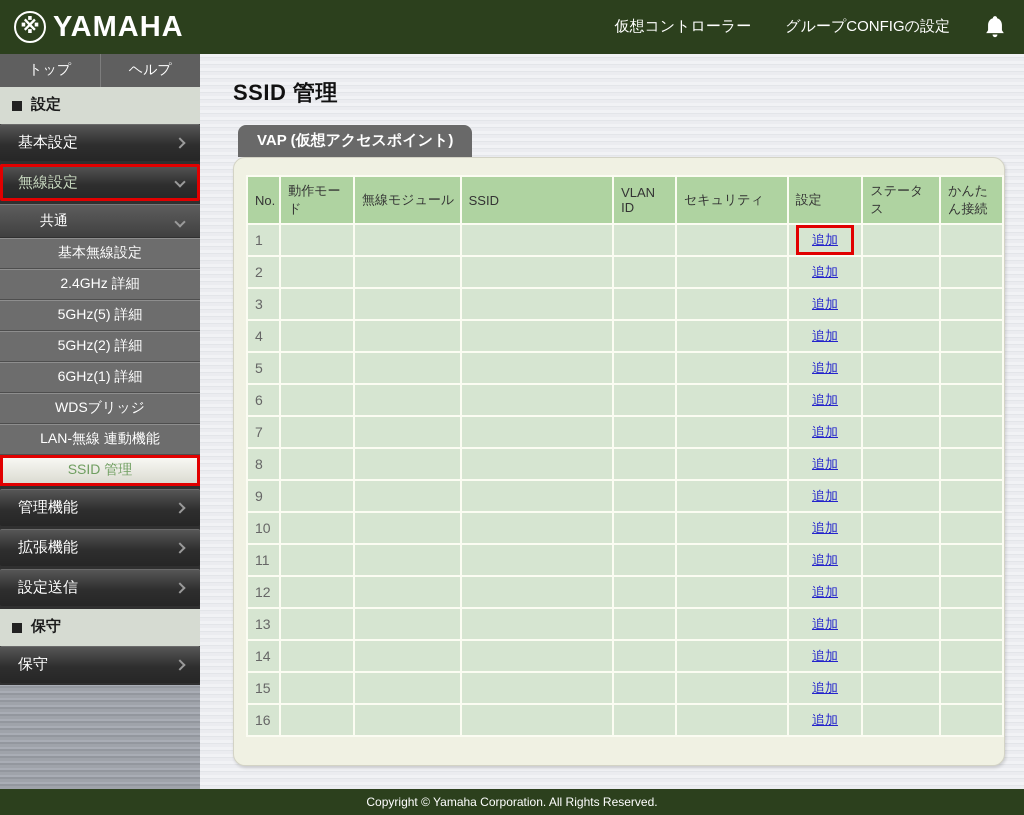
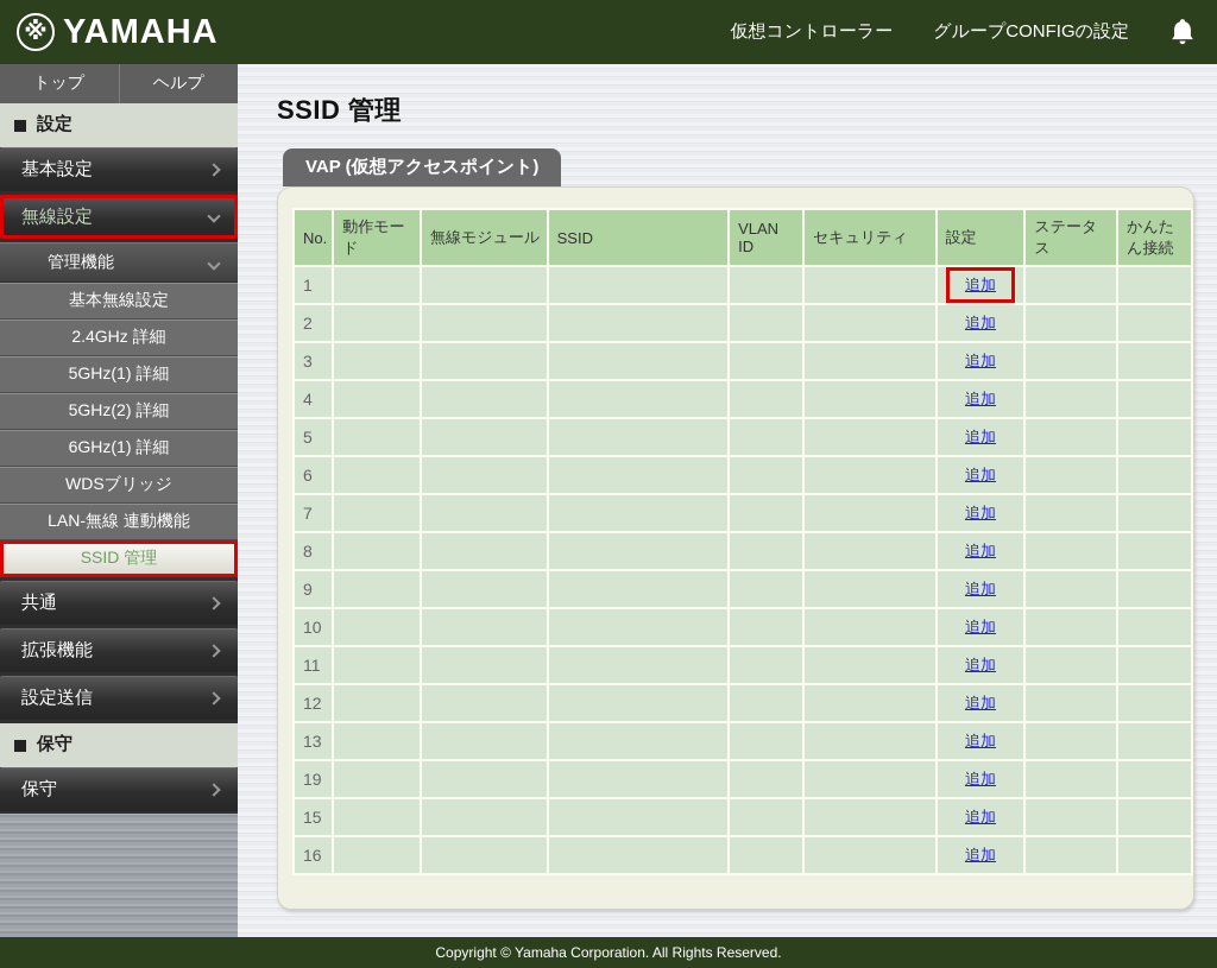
  ※
  YAMAHA
  仮想コントローラー
  グループCONFIGの設定
  トップ
  ヘルプ
  設定
  基本設定
  無線設定
- 共通
+ 管理機能
  基本無線設定
  2.4GHz 詳細
- 5GHz(5) 詳細
+ 5GHz(1) 詳細
  5GHz(2) 詳細
  6GHz(1) 詳細
  WDSブリッジ
  LAN-無線 連動機能
  SSID 管理
- 管理機能
+ 共通
  拡張機能
  設定送信
  保守
  保守
  SSID 管理
  VAP (仮想アクセスポイント)
  No.	動作モード	無線モジュール	SSID	VLAN ID	セキュリティ	設定	ステータス	かんたん接続
  1						追加
  2						追加
  3						追加
  4						追加
  5						追加
  6						追加
  7						追加
  8						追加
  9						追加
  10						追加
  11						追加
  12						追加
  13						追加
- 14						追加
+ 19						追加
  15						追加
  16						追加
  Copyright © Yamaha Corporation. All Rights Reserved.
